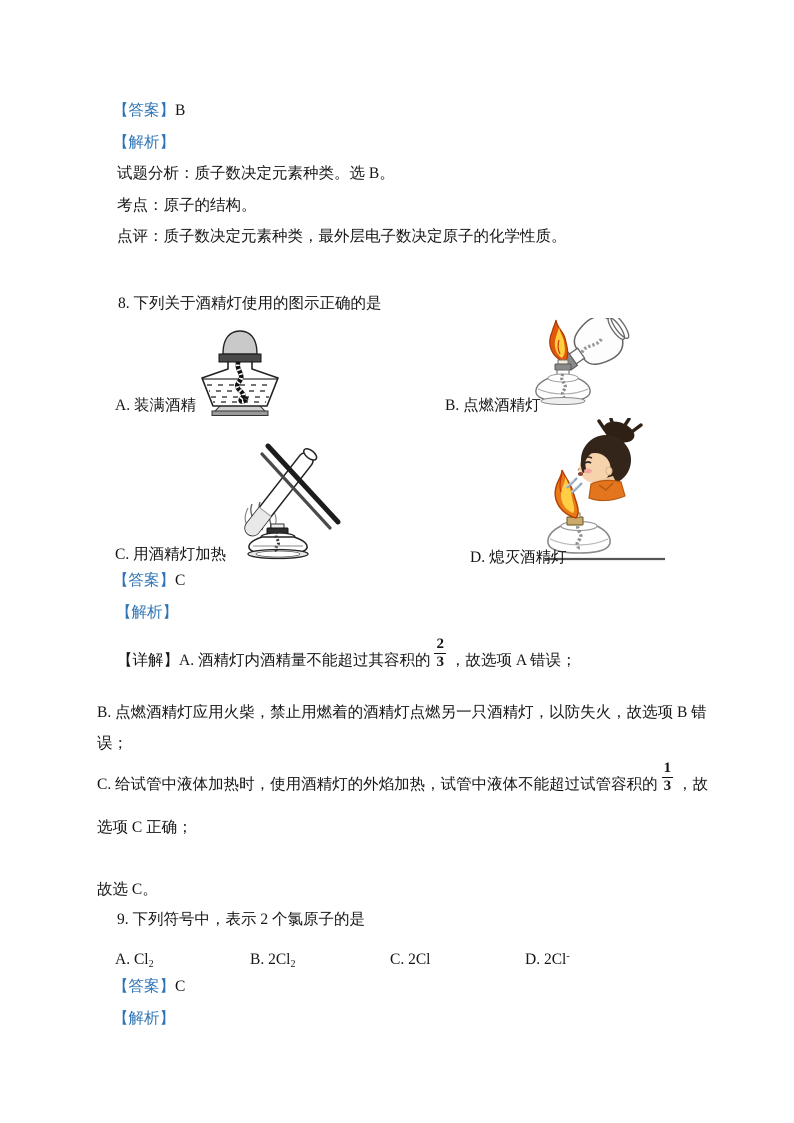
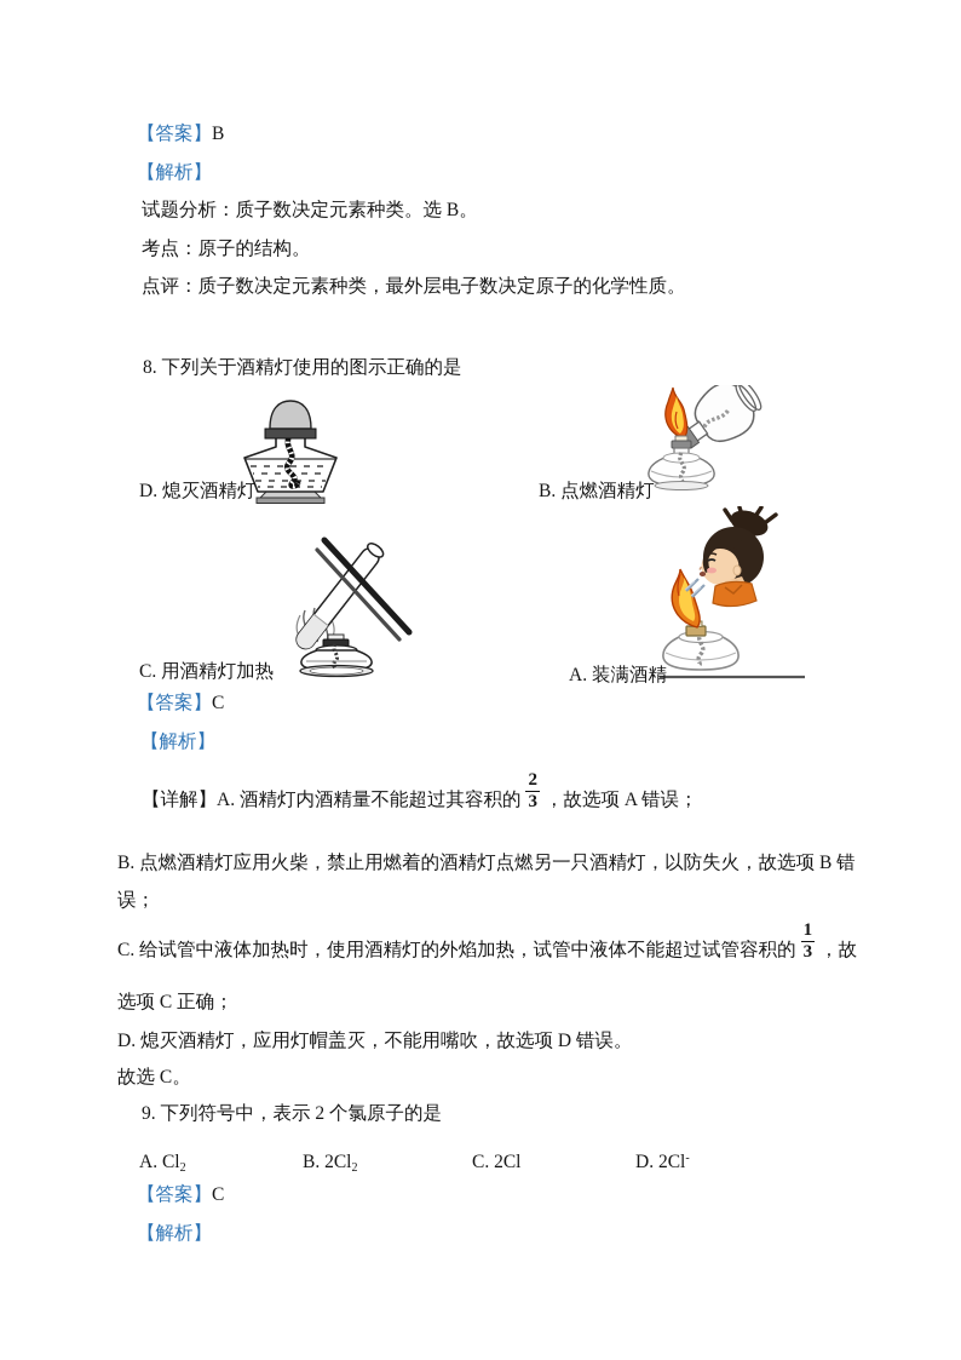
  【答案】B
  【解析】
  试题分析：质子数决定元素种类。选 B。
  考点：原子的结构。
  点评：质子数决定元素种类，最外层电子数决定原子的化学性质。
  8. 下列关于酒精灯使用的图示正确的是
- A. 装满酒精
+ D. 熄灭酒精灯
  B. 点燃酒精灯
  C. 用酒精灯加热
- D. 熄灭酒精灯
+ A. 装满酒精
  【答案】C
  【解析】
  【详解】A. 酒精灯内酒精量不能超过其容积的
  2
  3
  ，故选项 A 错误；
  B. 点燃酒精灯应用火柴，禁止用燃着的酒精灯点燃另一只酒精灯，以防失火，故选项 B 错
  误；
  C. 给试管中液体加热时，使用酒精灯的外焰加热，试管中液体不能超过试管容积的
  1
  3
  ，故
  选项 C 正确；
+ D. 熄灭酒精灯，应用灯帽盖灭，不能用嘴吹，故选项 D 错误。
  故选 C。
  9. 下列符号中，表示 2 个氯原子的是
  A. Cl2
  B. 2Cl2
  C. 2Cl
  D. 2Cl-
  【答案】C
  【解析】
